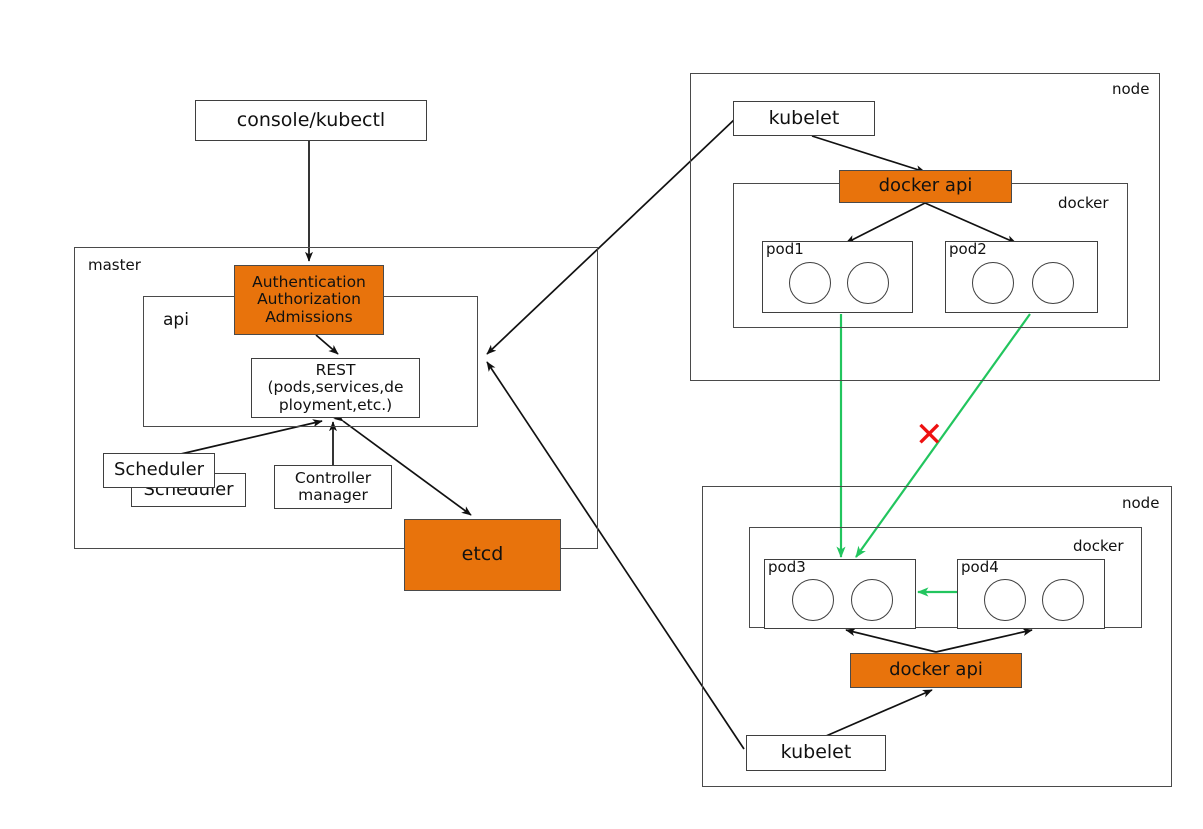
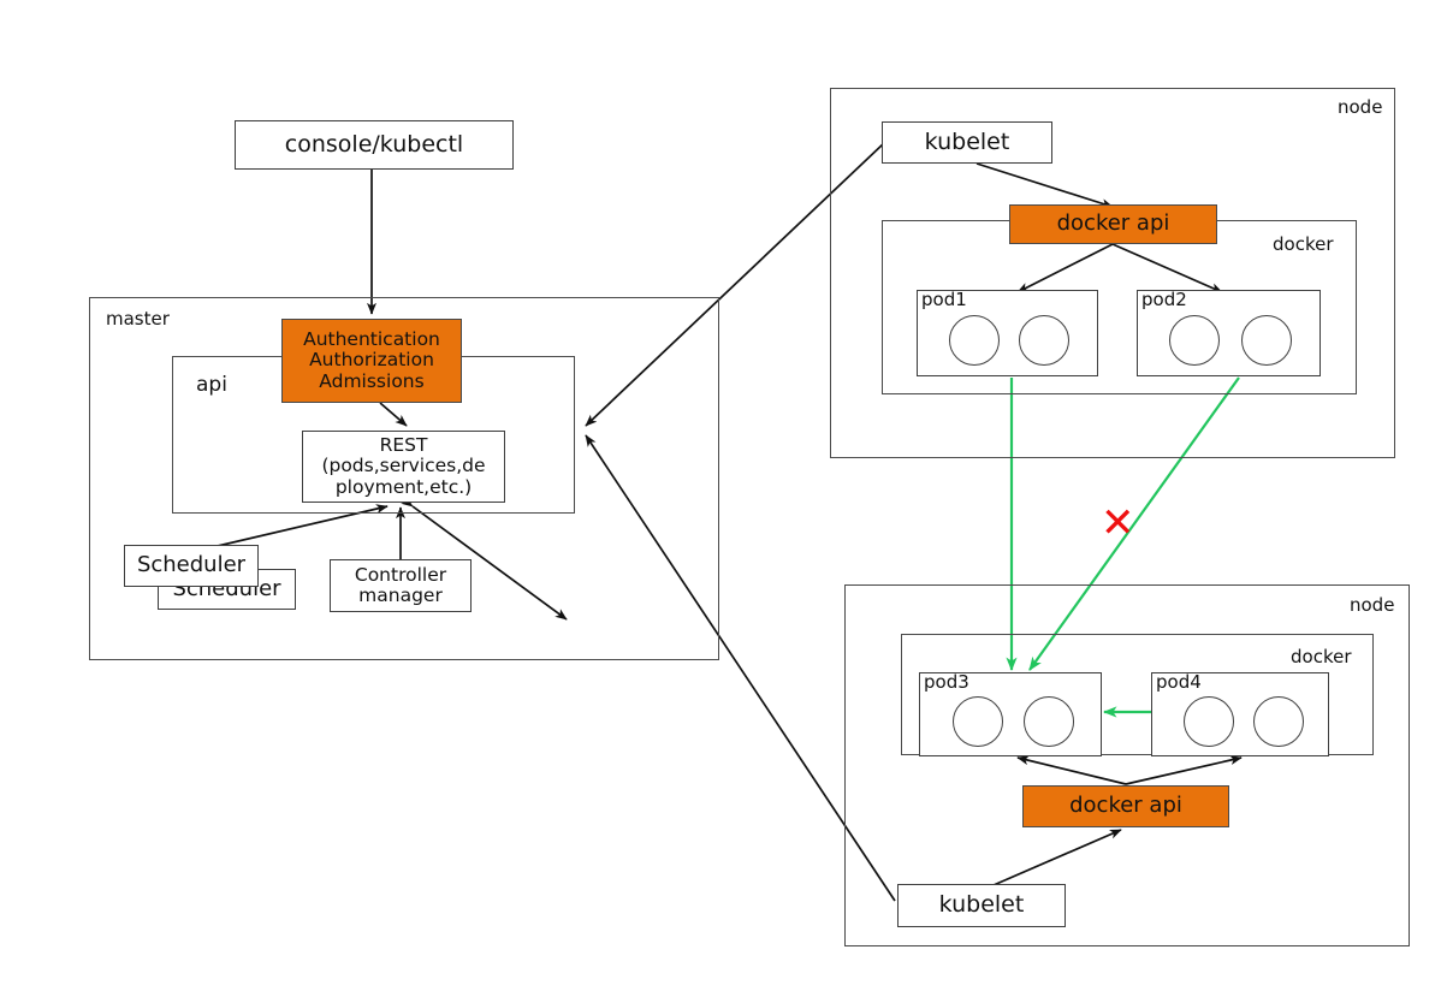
  console/kubectl
  master
  api
  Authentication
  Authorization
  Admissions
  REST
  (pods,services,de
  ployment,etc.)
  Scheduler
  Scheduler
  Controller
  manager
- etcd
  node
  kubelet
  docker
  docker api
  pod1
  pod2
  ✕
  node
  docker
  pod3
  pod4
  docker api
  kubelet
